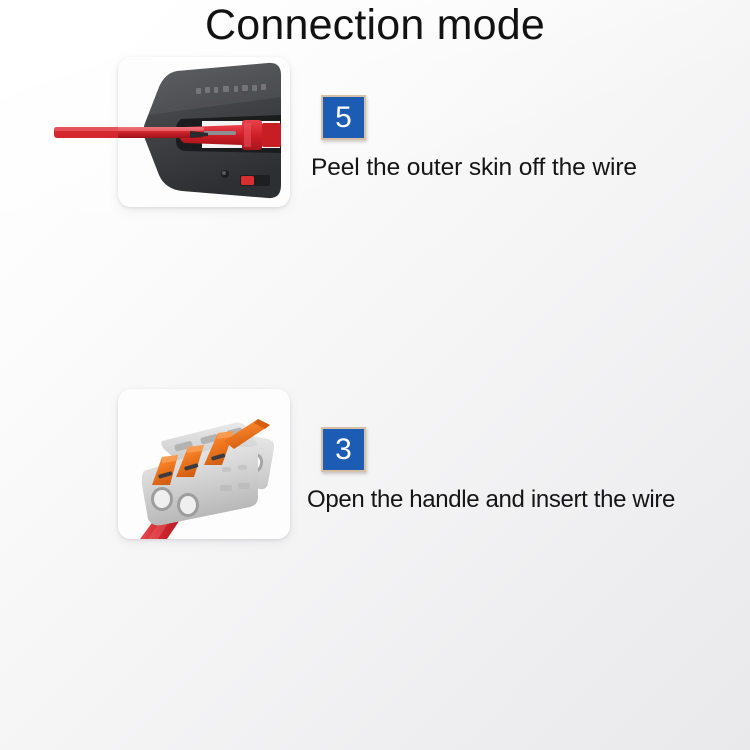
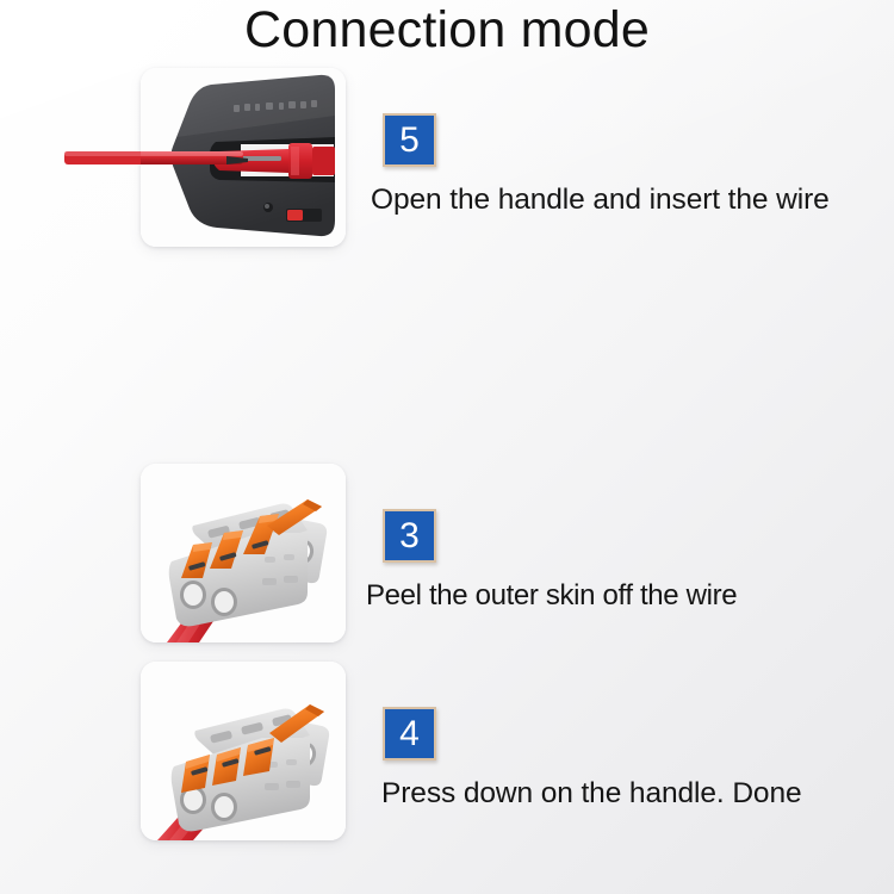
  Connection mode
  5
- Peel the outer skin off the wire
+ Open the handle and insert the wire
  3
- Open the handle and insert the wire
+ Peel the outer skin off the wire
+ 4
+ Press down on the handle. Done
